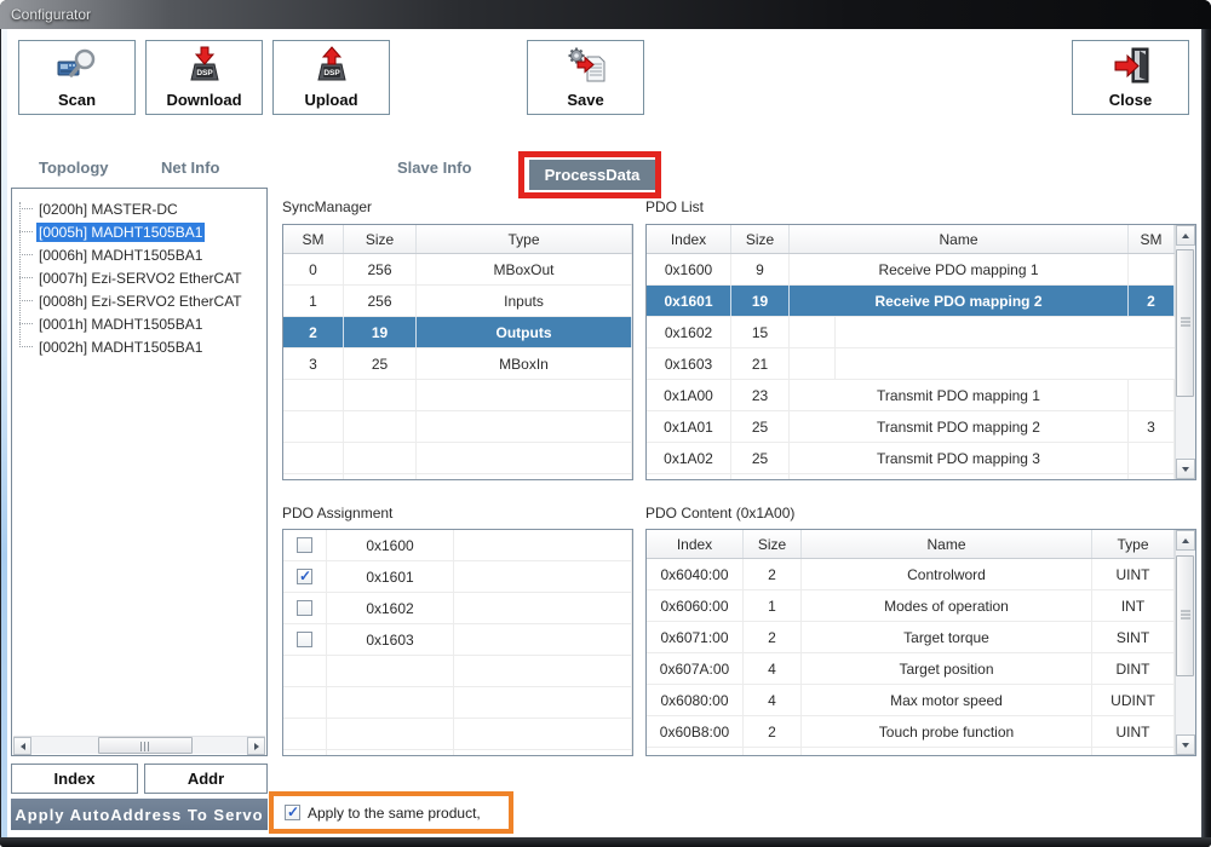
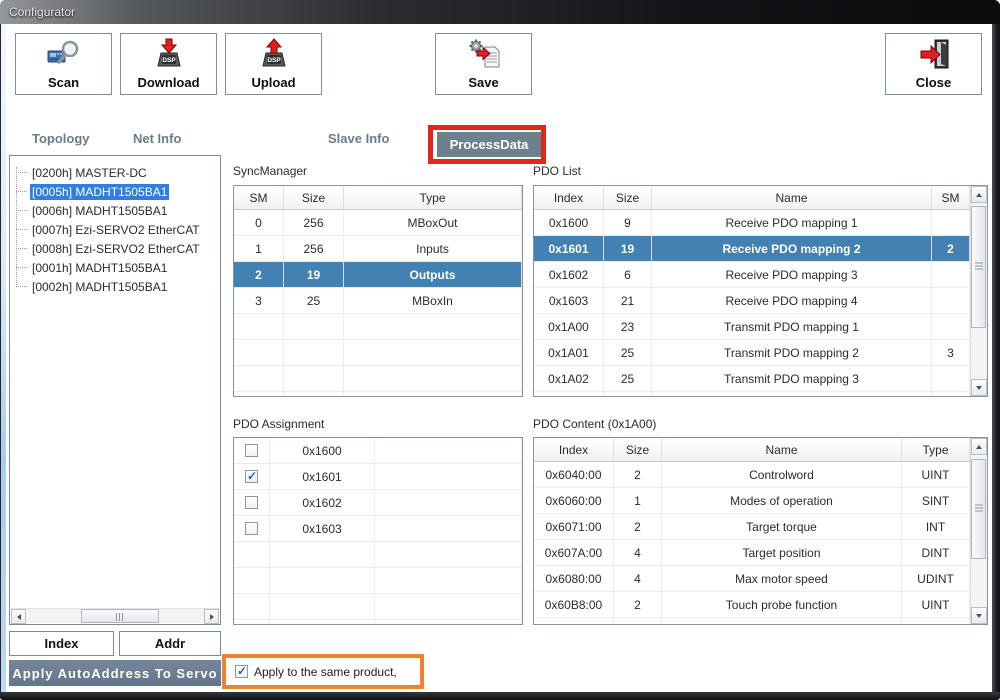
  Configurator
  Scan
  Download
  Upload
  Save
  Close
  Topology
  Net Info
  Slave Info
  ProcessData
  [0200h] MASTER-DC
  [0005h] MADHT1505BA1
  [0006h] MADHT1505BA1
  [0007h] Ezi-SERVO2 EtherCAT
  [0008h] Ezi-SERVO2 EtherCAT
  [0001h] MADHT1505BA1
  [0002h] MADHT1505BA1
  SyncManager
  SM
  Size
  Type
  0
  256
  MBoxOut
  1
  256
  Inputs
  2
  19
  Outputs
  3
  25
  MBoxIn
  PDO List
  Index
  Size
  Name
  SM
  0x1600
  9
  Receive PDO mapping 1
  0x1601
  19
  Receive PDO mapping 2
  2
  0x1602
- 15
+ 6
+ Receive PDO mapping 3
  0x1603
  21
+ Receive PDO mapping 4
  0x1A00
  23
  Transmit PDO mapping 1
  0x1A01
  25
  Transmit PDO mapping 2
  3
  0x1A02
  25
  Transmit PDO mapping 3
  PDO Assignment
  0x1600
  0x1601
  0x1602
  0x1603
  PDO Content (0x1A00)
  Index
  Size
  Name
  Type
  0x6040:00
  2
  Controlword
  UINT
  0x6060:00
  1
  Modes of operation
- INT
+ SINT
  0x6071:00
  2
  Target torque
- SINT
+ INT
  0x607A:00
  4
  Target position
  DINT
  0x6080:00
  4
  Max motor speed
  UDINT
  0x60B8:00
  2
  Touch probe function
  UINT
  Index
  Addr
  Apply AutoAddress To Servo
  Apply to the same product,
